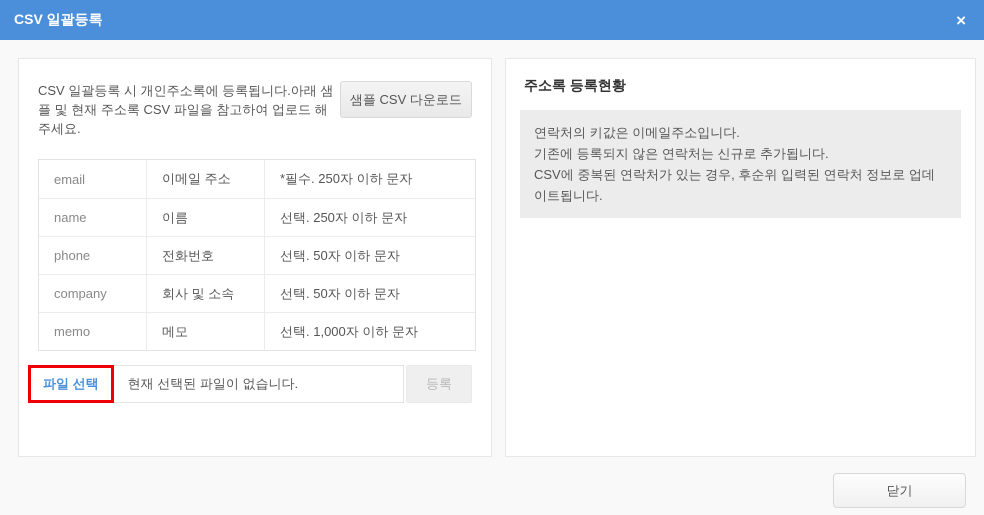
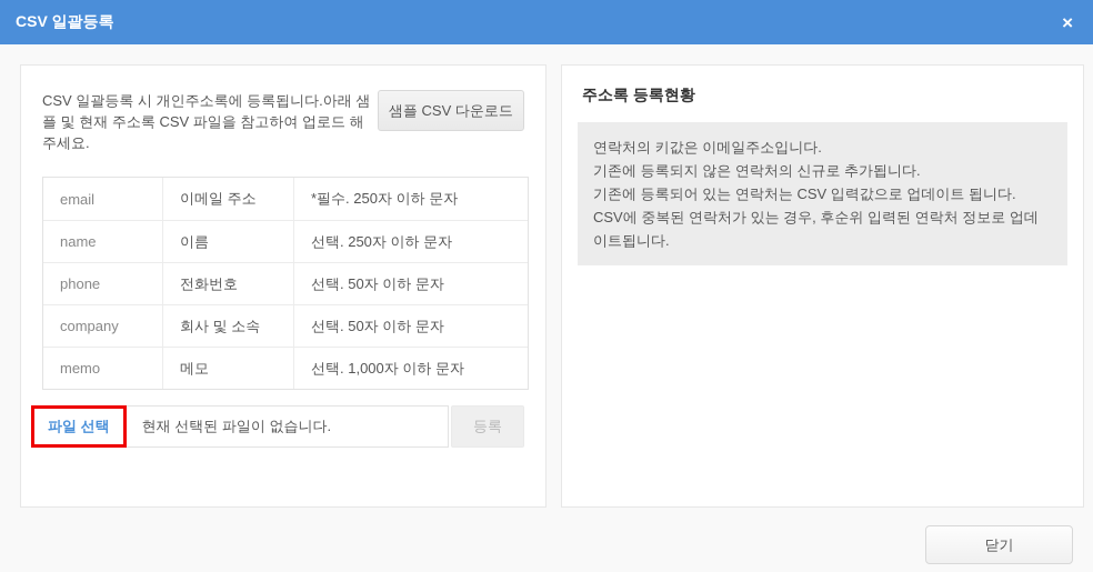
  CSV 일괄등록
  ×
  CSV 일괄등록 시 개인주소록에 등록됩니다.아래 샘플 및 현재 주소록 CSV 파일을 참고하여 업로드 해주세요.
  샘플 CSV 다운로드
  email
  이메일 주소
  *필수. 250자 이하 문자
  name
  이름
  선택. 250자 이하 문자
  phone
  전화번호
  선택. 50자 이하 문자
  company
  회사 및 소속
  선택. 50자 이하 문자
  memo
  메모
  선택. 1,000자 이하 문자
  파일 선택
  현재 선택된 파일이 없습니다.
  등록
  주소록 등록현황
  연락처의 키값은 이메일주소입니다.
- 기존에 등록되지 않은 연락처는 신규로 추가됩니다.
+ 기존에 등록되지 않은 연락처의 신규로 추가됩니다.
+ 기존에 등록되어 있는 연락처는 CSV 입력값으로 업데이트 됩니다.
  CSV에 중복된 연락처가 있는 경우, 후순위 입력된 연락처 정보로 업데이트됩니다.
  닫기
